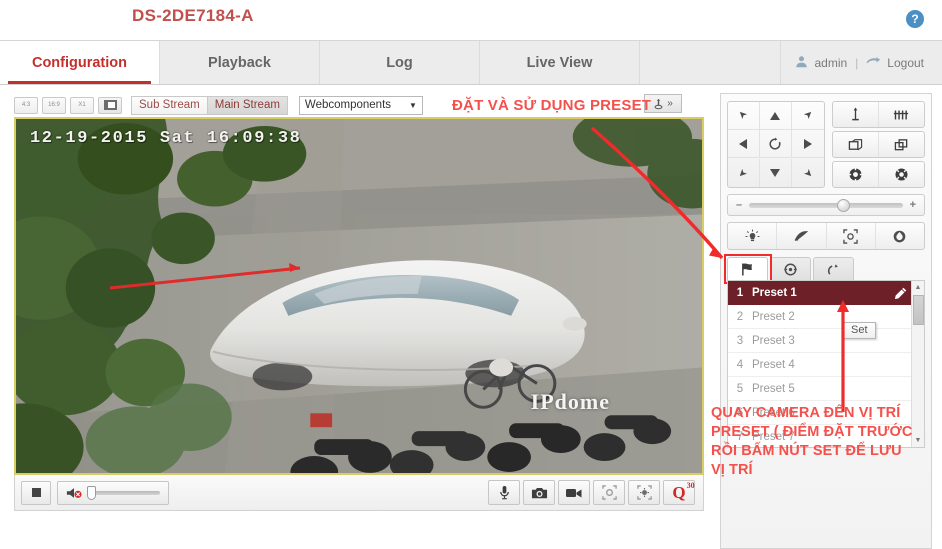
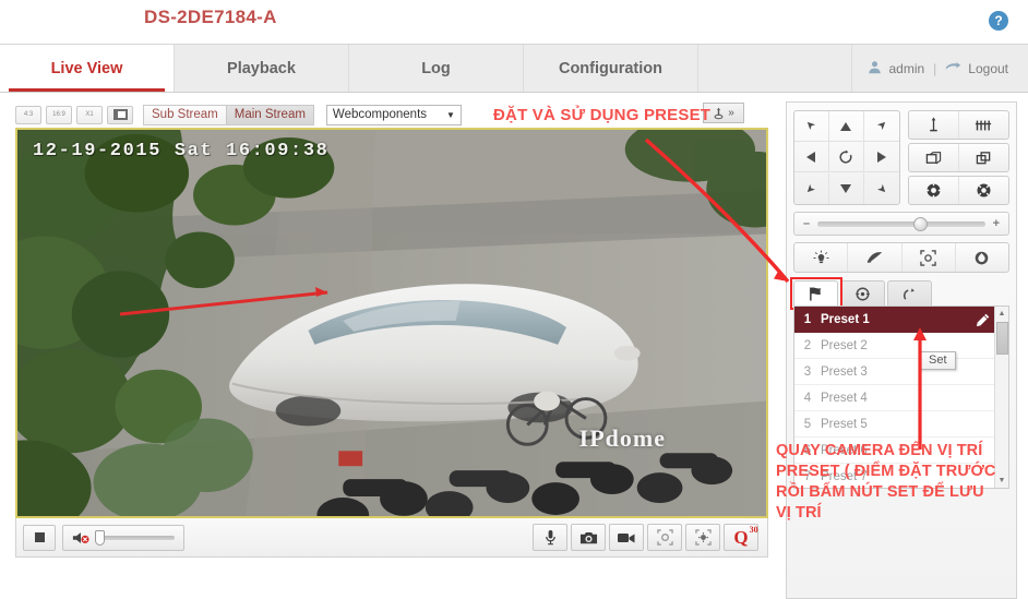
  DS-2DE7184-A
  ?
- Configuration
+ Live View
  Playback
  Log
- Live View
+ Configuration
  admin
  |
  Logout
  Sub Stream
  Main Stream
  Webcomponents
  ▼
  »
  12-19-2015 Sat 16:09:38
  IPdome
  Q
  30
  –
  +
  1
  Preset 1
  2
  Preset 2
  3
  Preset 3
  4
  Preset 4
  5
  Preset 5
  6
  Preset 6
  7
  Preset 7
  ĐẶT VÀ SỬ DỤNG PRESET
  QUAY CAMERA ĐẾN VỊ TRÍ
  PRESET ( ĐIỂM ĐẶT TRƯỚC
  RỒI BẤM NÚT SET ĐỂ LƯU
  VỊ TRÍ
  Set
